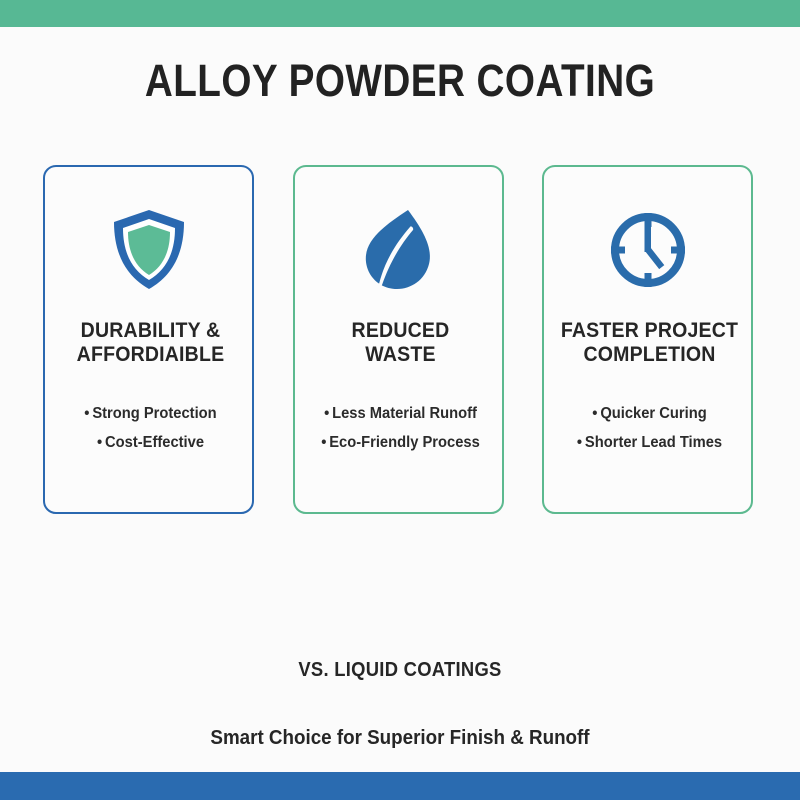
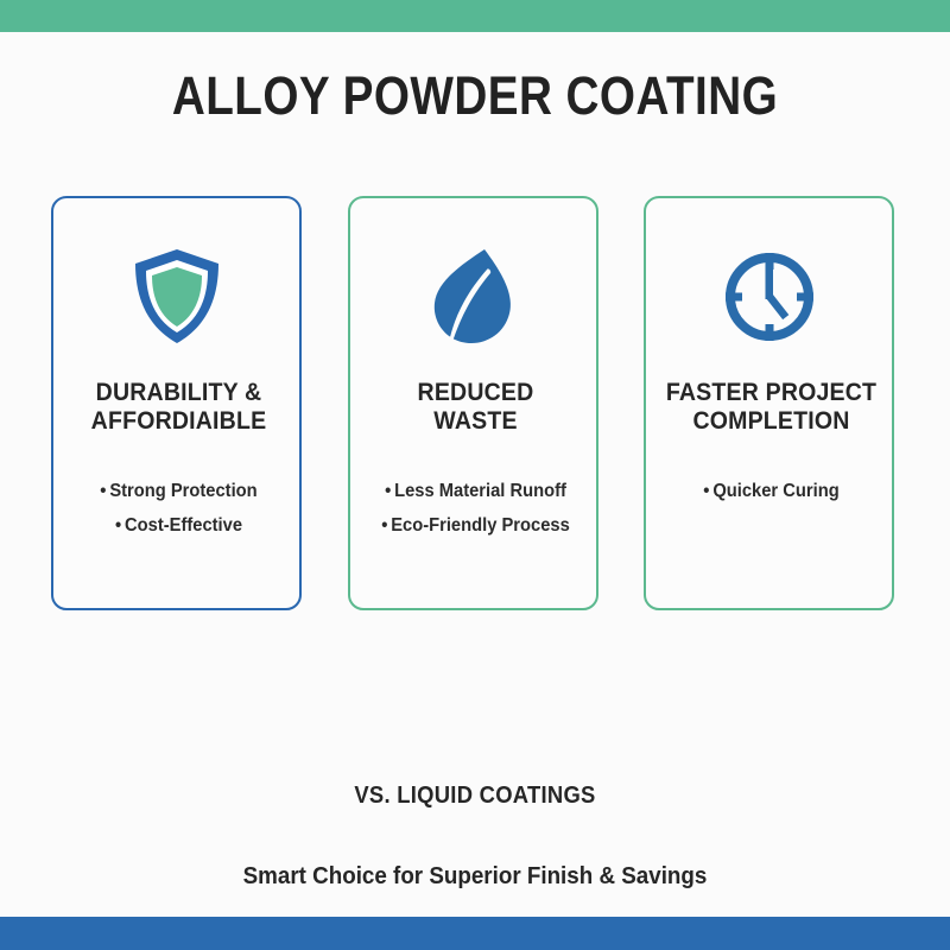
  ALLOY POWDER COATING
  DURABILITY &
  AFFORDIAIBLE
  • Strong Protection
  • Cost-Effective
  REDUCED
  WASTE
  • Less Material Runoff
  • Eco-Friendly Process
  FASTER PROJECT
  COMPLETION
  • Quicker Curing
- • Shorter Lead Times
  VS. LIQUID COATINGS
- Smart Choice for Superior Finish & Runoff
+ Smart Choice for Superior Finish & Savings
